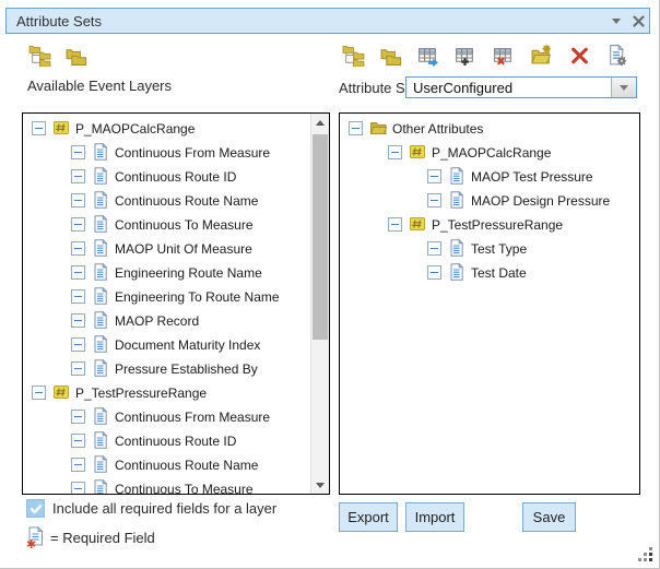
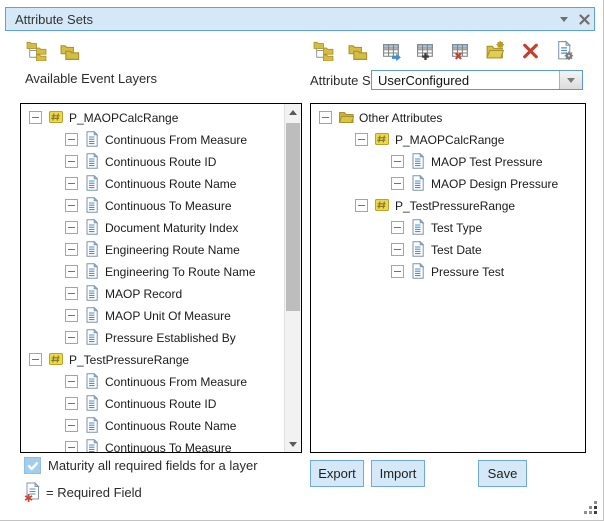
  Attribute Sets
  Available Event Layers
  Attribute S
  UserConfigured
  P_MAOPCalcRange
  Continuous From Measure
  Continuous Route ID
  Continuous Route Name
  Continuous To Measure
- MAOP Unit Of Measure
+ Document Maturity Index
  Engineering Route Name
  Engineering To Route Name
  MAOP Record
- Document Maturity Index
+ MAOP Unit Of Measure
  Pressure Established By
  P_TestPressureRange
  Continuous From Measure
  Continuous Route ID
  Continuous Route Name
  Continuous To Measure
  Other Attributes
  P_MAOPCalcRange
  MAOP Test Pressure
  MAOP Design Pressure
  P_TestPressureRange
  Test Type
  Test Date
+ Pressure Test
- Include all required fields for a layer
+ Maturity all required fields for a layer
  ✱
  = Required Field
  Export
  Import
  Save
